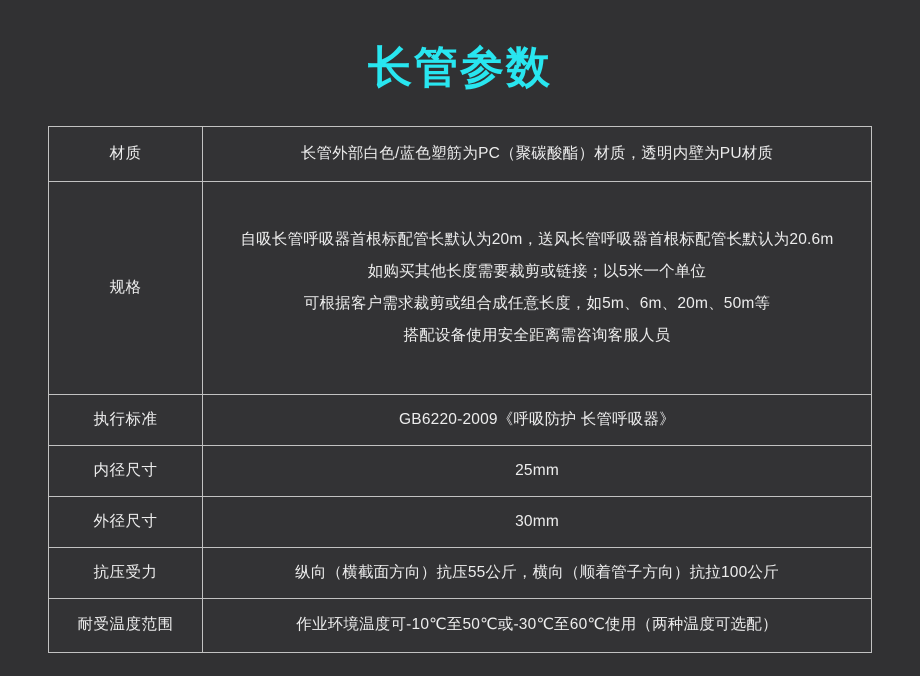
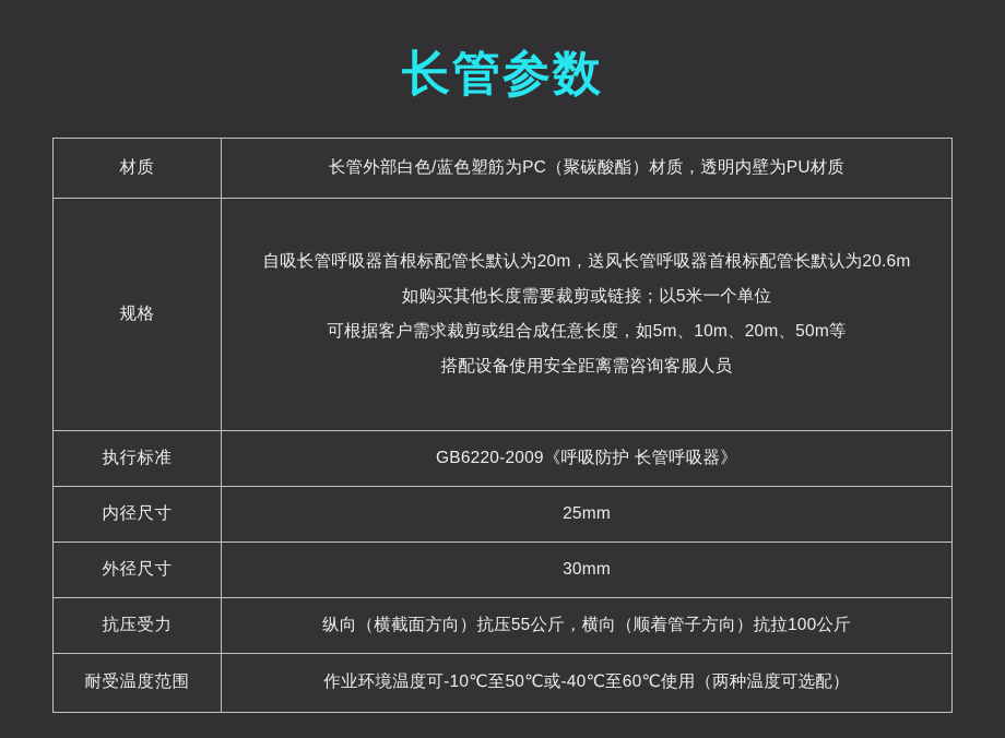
  长管参数
  材质	长管外部白色/蓝色塑筋为PC（聚碳酸酯）材质，透明内壁为PU材质
- 规格	自吸长管呼吸器首根标配管长默认为20m，送风长管呼吸器首根标配管长默认为20.6m 如购买其他长度需要裁剪或链接；以5米一个单位 可根据客户需求裁剪或组合成任意长度，如5m、6m、20m、50m等 搭配设备使用安全距离需咨询客服人员
+ 规格	自吸长管呼吸器首根标配管长默认为20m，送风长管呼吸器首根标配管长默认为20.6m 如购买其他长度需要裁剪或链接；以5米一个单位 可根据客户需求裁剪或组合成任意长度，如5m、10m、20m、50m等 搭配设备使用安全距离需咨询客服人员
  执行标准	GB6220-2009《呼吸防护 长管呼吸器》
  内径尺寸	25mm
  外径尺寸	30mm
  抗压受力	纵向（横截面方向）抗压55公斤，横向（顺着管子方向）抗拉100公斤
- 耐受温度范围	作业环境温度可-10℃至50℃或-30℃至60℃使用（两种温度可选配）
+ 耐受温度范围	作业环境温度可-10℃至50℃或-40℃至60℃使用（两种温度可选配）
